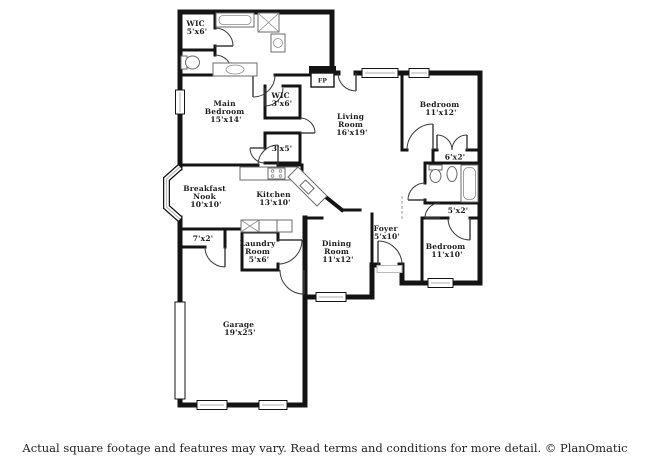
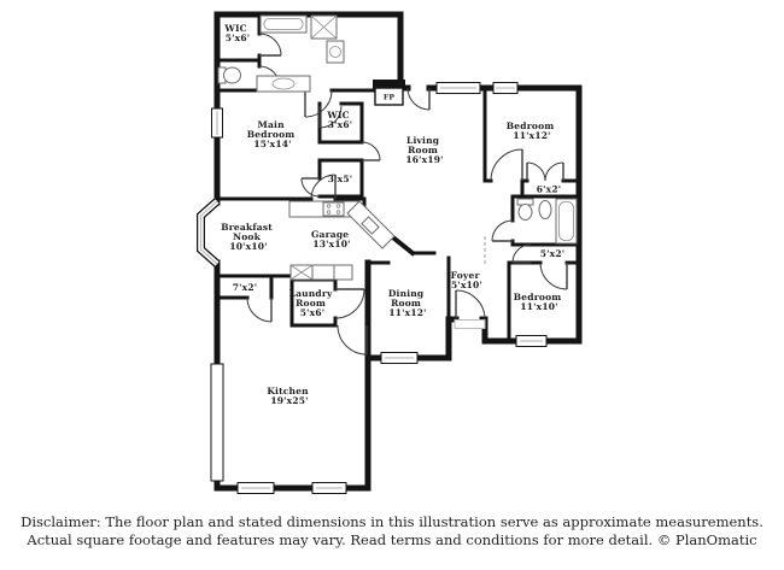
  WIC 5'x6'
  WIC 3'x6'
  Main Bedroom 15'x14'
  Living Room 16'x19'
  Bedroom 11'x12'
  6'x2'
  3'x5'
  Breakfast Nook 10'x10'
- Kitchen 13'x10'
+ Garage 13'x10'
  5'x2'
  Foyer 5'x10'
  Bedroom 11'x10'
  7'x2'
  Laundry Room 5'x6'
  Dining Room 11'x12'
- Garage 19'x25'
+ Kitchen 19'x25'
+ Disclaimer: The floor plan and stated dimensions in this illustration serve as approximate measurements.
  Actual square footage and features may vary. Read terms and conditions for more detail. © PlanOmatic
